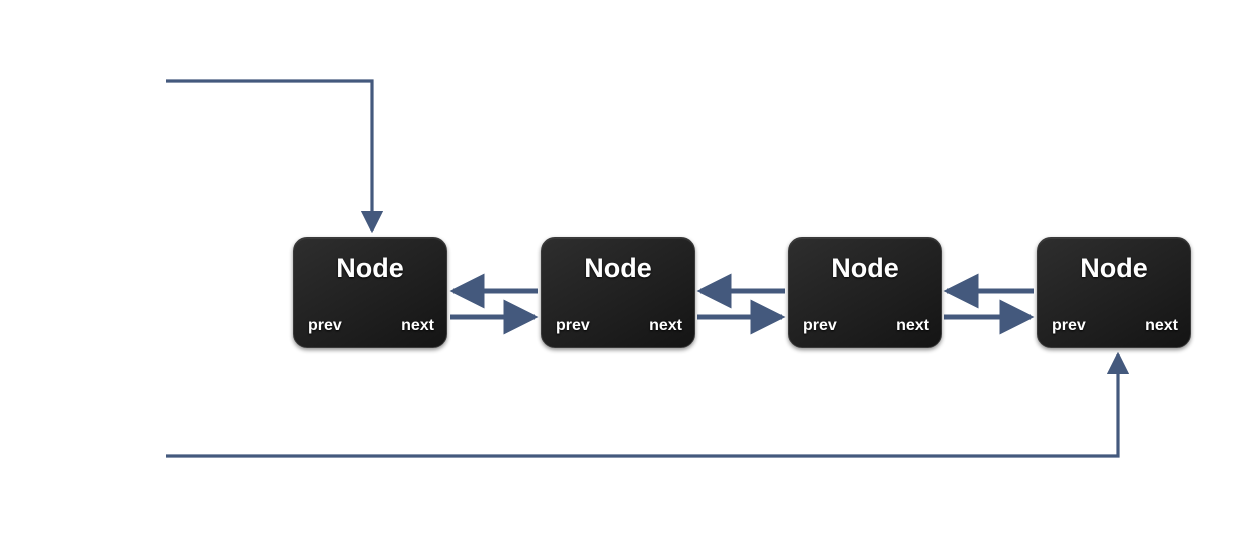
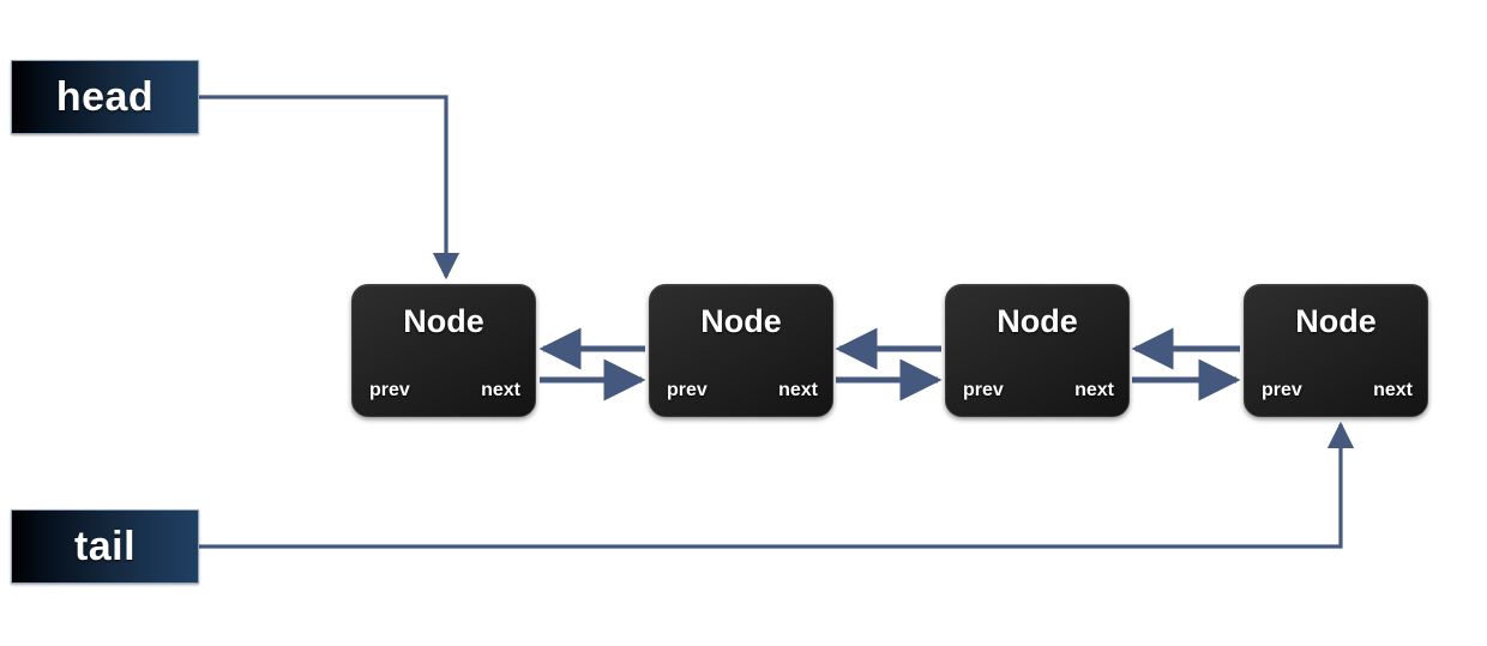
+ head
+ tail
  Node
  prev
  next
  Node
  prev
  next
  Node
  prev
  next
  Node
  prev
  next
